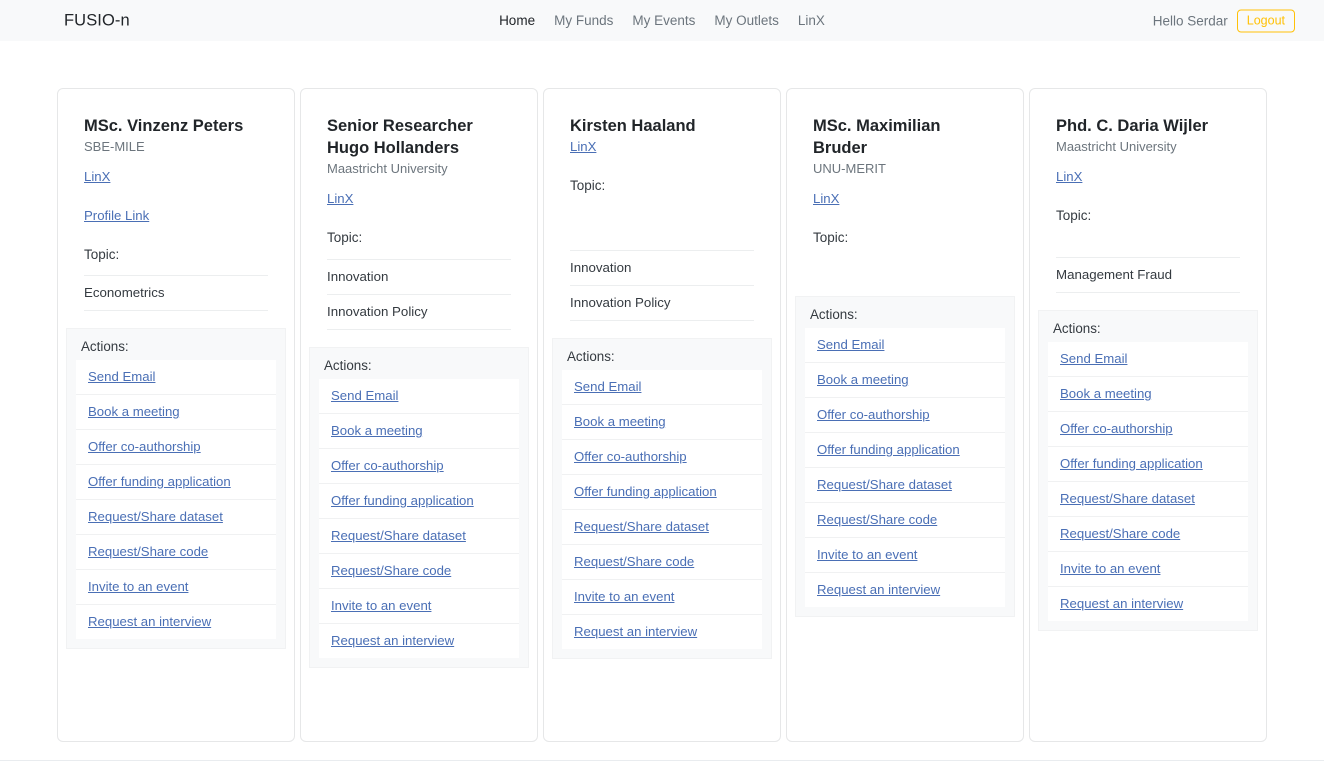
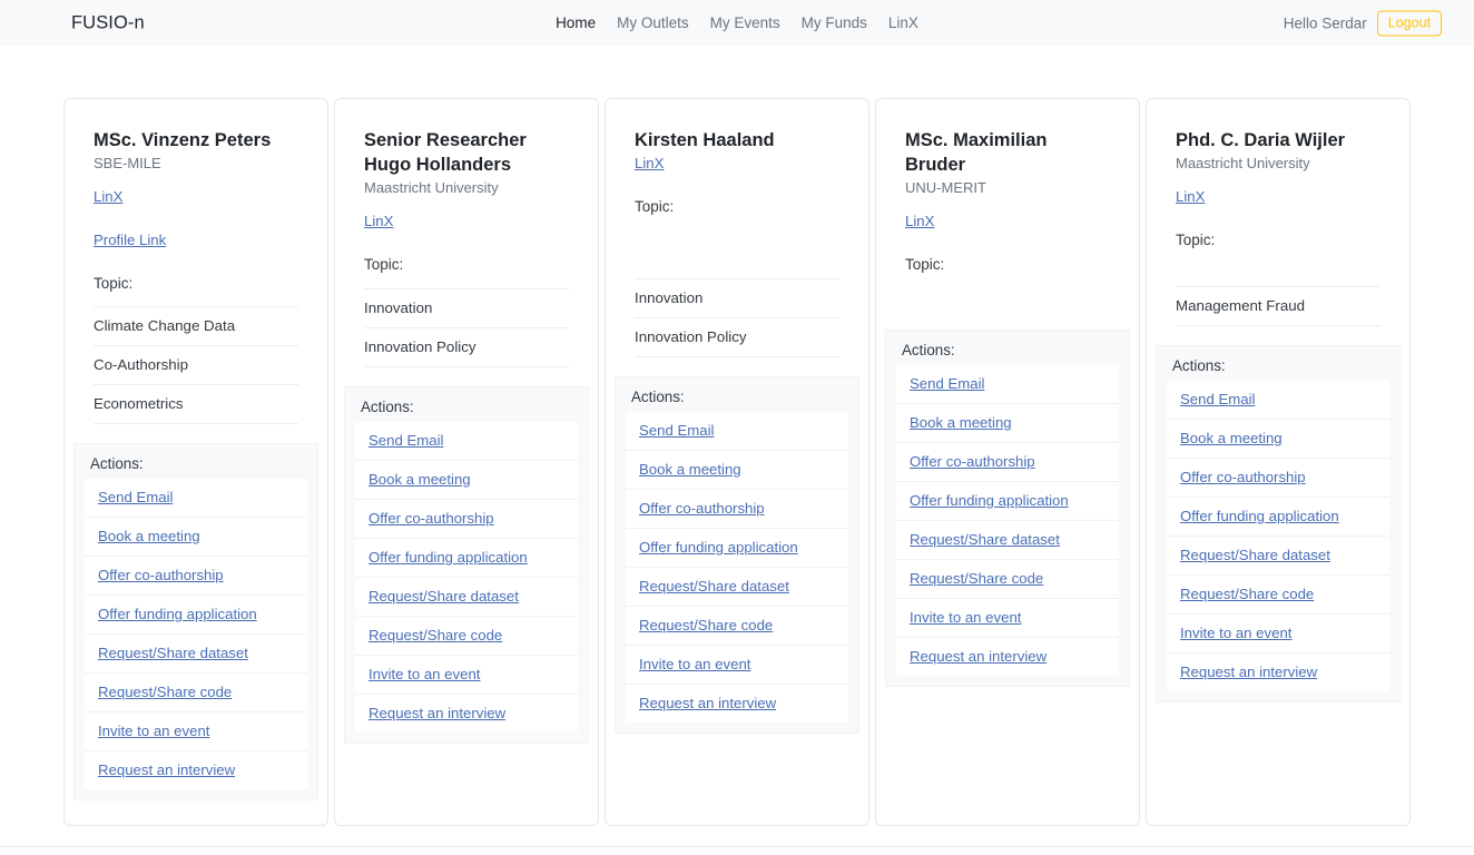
  FUSIO-n
  Home
- My Funds
+ My Outlets
  My Events
- My Outlets
+ My Funds
  LinX
  Hello Serdar
  Logout
  MSc. Vinzenz Peters
  SBE-MILE
  LinX
  Profile Link
  Topic:
+ Climate Change Data
+ Co-Authorship
  Econometrics
  Actions:
  Send Email
  Book a meeting
  Offer co-authorship
  Offer funding application
  Request/Share dataset
  Request/Share code
  Invite to an event
  Request an interview
  Senior Researcher Hugo Hollanders
  Maastricht University
  LinX
  Topic:
  Innovation
  Innovation Policy
  Actions:
  Send Email
  Book a meeting
  Offer co-authorship
  Offer funding application
  Request/Share dataset
  Request/Share code
  Invite to an event
  Request an interview
  Kirsten Haaland
  LinX
  Topic:
  Innovation
  Innovation Policy
  Actions:
  Send Email
  Book a meeting
  Offer co-authorship
  Offer funding application
  Request/Share dataset
  Request/Share code
  Invite to an event
  Request an interview
  MSc. Maximilian Bruder
  UNU-MERIT
  LinX
  Topic:
  Actions:
  Send Email
  Book a meeting
  Offer co-authorship
  Offer funding application
  Request/Share dataset
  Request/Share code
  Invite to an event
  Request an interview
  Phd. C. Daria Wijler
  Maastricht University
  LinX
  Topic:
  Management Fraud
  Actions:
  Send Email
  Book a meeting
  Offer co-authorship
  Offer funding application
  Request/Share dataset
  Request/Share code
  Invite to an event
  Request an interview
